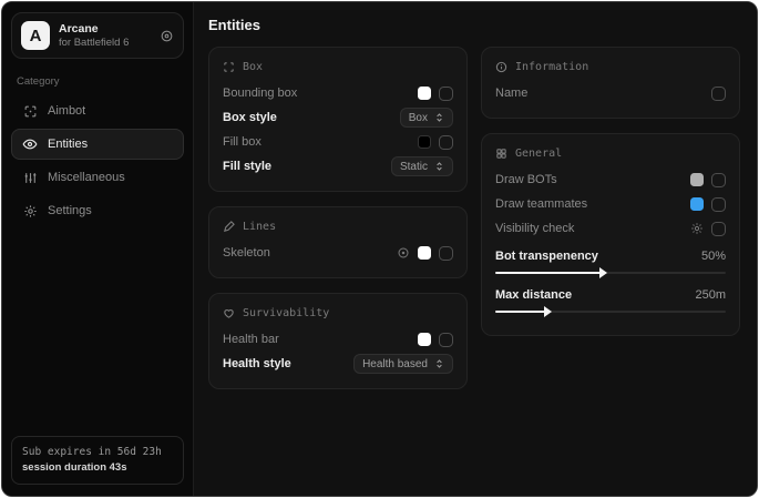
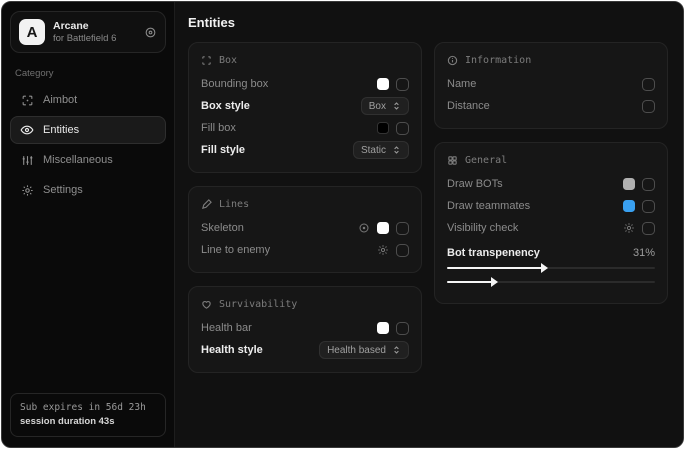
  A
  Arcane
  for Battlefield 6
  Category
  Aimbot
  Entities
  Miscellaneous
  Settings
  Sub expires in 56d 23h
  session duration 43s
  Entities
  Box
  Bounding box
  Box style
  Box
  Fill box
  Fill style
  Static
  Lines
  Skeleton
+ Line to enemy
  Survivability
  Health bar
  Health style
  Health based
  Information
  Name
+ Distance
  General
  Draw BOTs
  Draw teammates
  Visibility check
  Bot transpenency
- 50%
+ 31%
- Max distance
- 250m
